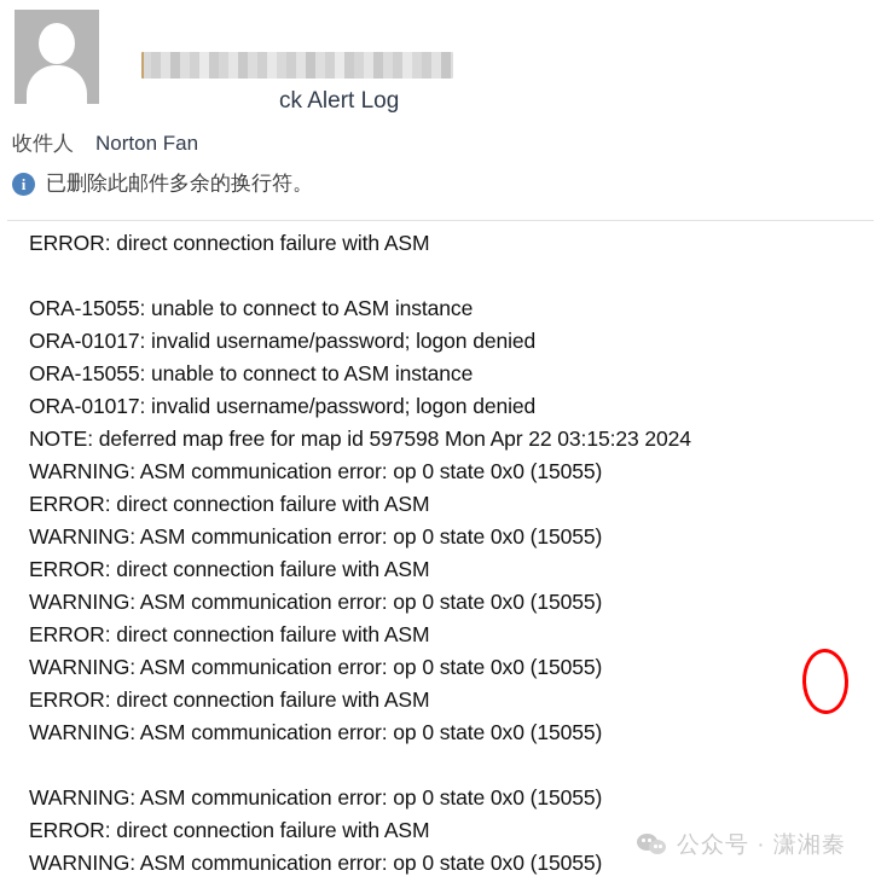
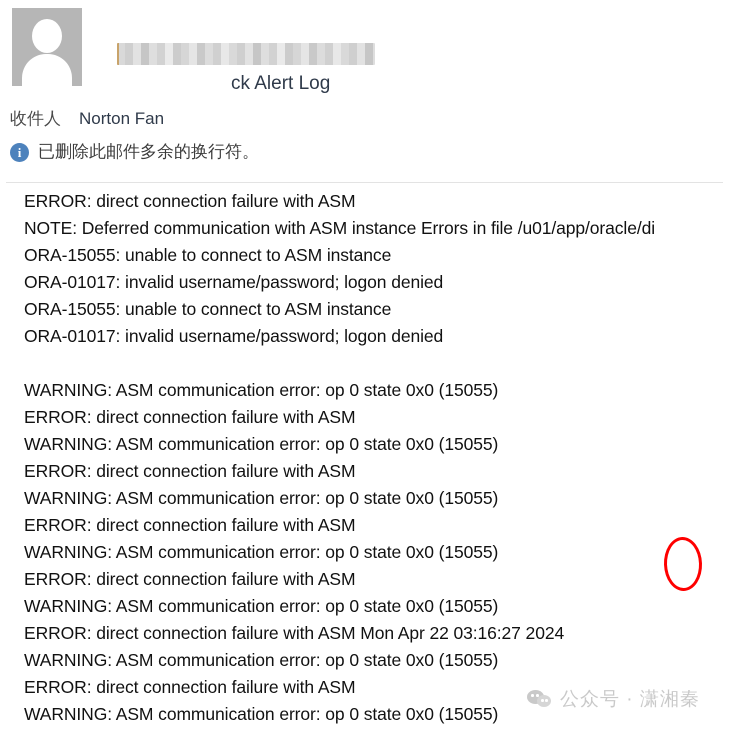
  ck Alert Log
  收件人 Norton Fan
  i
  已删除此邮件多余的换行符。
  ERROR: direct connection failure with ASM
+ NOTE: Deferred communication with ASM instance Errors in file /u01/app/oracle/di
  ORA-15055: unable to connect to ASM instance
  ORA-01017: invalid username/password; logon denied
  ORA-15055: unable to connect to ASM instance
  ORA-01017: invalid username/password; logon denied
- NOTE: deferred map free for map id 597598 Mon Apr 22 03:15:23 2024
  WARNING: ASM communication error: op 0 state 0x0 (15055)
  ERROR: direct connection failure with ASM
  WARNING: ASM communication error: op 0 state 0x0 (15055)
  ERROR: direct connection failure with ASM
  WARNING: ASM communication error: op 0 state 0x0 (15055)
  ERROR: direct connection failure with ASM
  WARNING: ASM communication error: op 0 state 0x0 (15055)
  ERROR: direct connection failure with ASM
  WARNING: ASM communication error: op 0 state 0x0 (15055)
+ ERROR: direct connection failure with ASM Mon Apr 22 03:16:27 2024
  WARNING: ASM communication error: op 0 state 0x0 (15055)
  ERROR: direct connection failure with ASM
  WARNING: ASM communication error: op 0 state 0x0 (15055)
  公众号 · 潇湘秦
